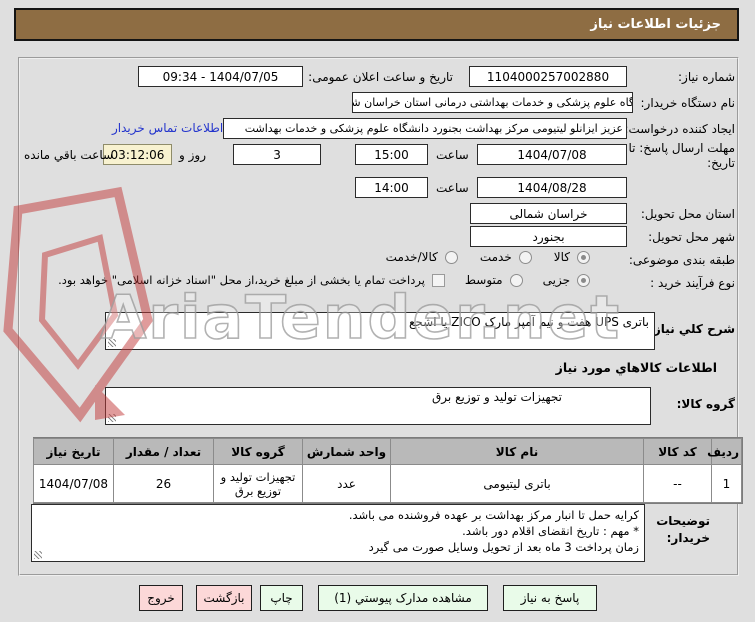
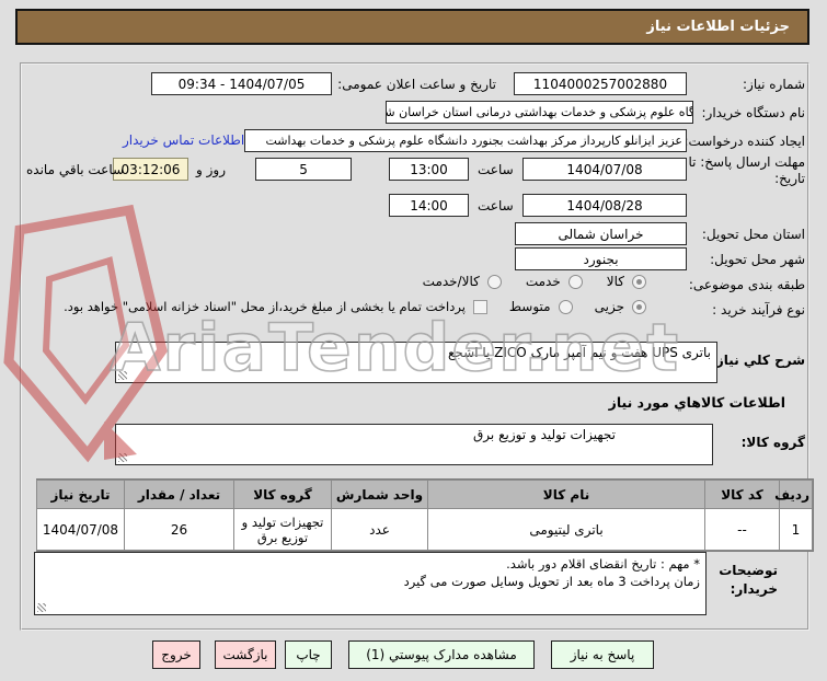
  جزئیات اطلاعات نیاز
  شماره نیاز:
  1104000257002880
  تاریخ و ساعت اعلان عمومی:
  1404/07/05 - 09:34
  نام دستگاه خریدار:
  گاه علوم پزشکی و خدمات بهداشتی درمانی استان خراسان ش
  ایجاد کننده درخواست
- عزیز ایزانلو لیتیومی مرکز بهداشت بجنورد دانشگاه علوم پزشکی و خدمات بهداشت
+ عزیز ایزانلو کارپرداز مرکز بهداشت بجنورد دانشگاه علوم پزشکی و خدمات بهداشت
  اطلاعات تماس خریدار
  مهلت ارسال پاسخ: تا
  تاریخ:
  1404/07/08
  ساعت
- 15:00
+ 13:00
- 3
+ 5
  روز و
  03:12:06
  ساعت باقي مانده
  1404/08/28
  ساعت
  14:00
  استان محل تحویل:
  خراسان شمالی
  شهر محل تحویل:
  بجنورد
  طبقه بندی موضوعی:
  کالا
  خدمت
  کالا/خدمت
  نوع فرآیند خرید :
  جزیی
  متوسط
  پرداخت تمام یا بخشی از مبلغ خرید،از محل "اسناد خزانه اسلامی" خواهد بود.
  شرح کلي نیاز
  باتری UPS هفت و نیم آمپر مارک ZICO یا اشجع
  اطلاعات کالاهاي مورد نیاز
  گروه کالا:
  تجهیزات تولید و توزیع برق
  ردیف	کد کالا	نام کالا	واحد شمارش	گروه کالا	تعداد / مقدار	تاریخ نیاز
  1	--	باتری لیتیومی	عدد	تجهیزات تولید و توزیع برق	26	1404/07/08
  توضیحات
  خریدار:
- کرایه حمل تا انبار مرکز بهداشت بر عهده فروشنده می باشد.
  * مهم : تاریخ انقضای اقلام دور باشد.
  زمان پرداخت 3 ماه بعد از تحویل وسایل صورت می گیرد
  پاسخ به نیاز
  مشاهده مدارک پیوستي (1)
  چاپ
  بازگشت
  خروج
  AriaTender.net
